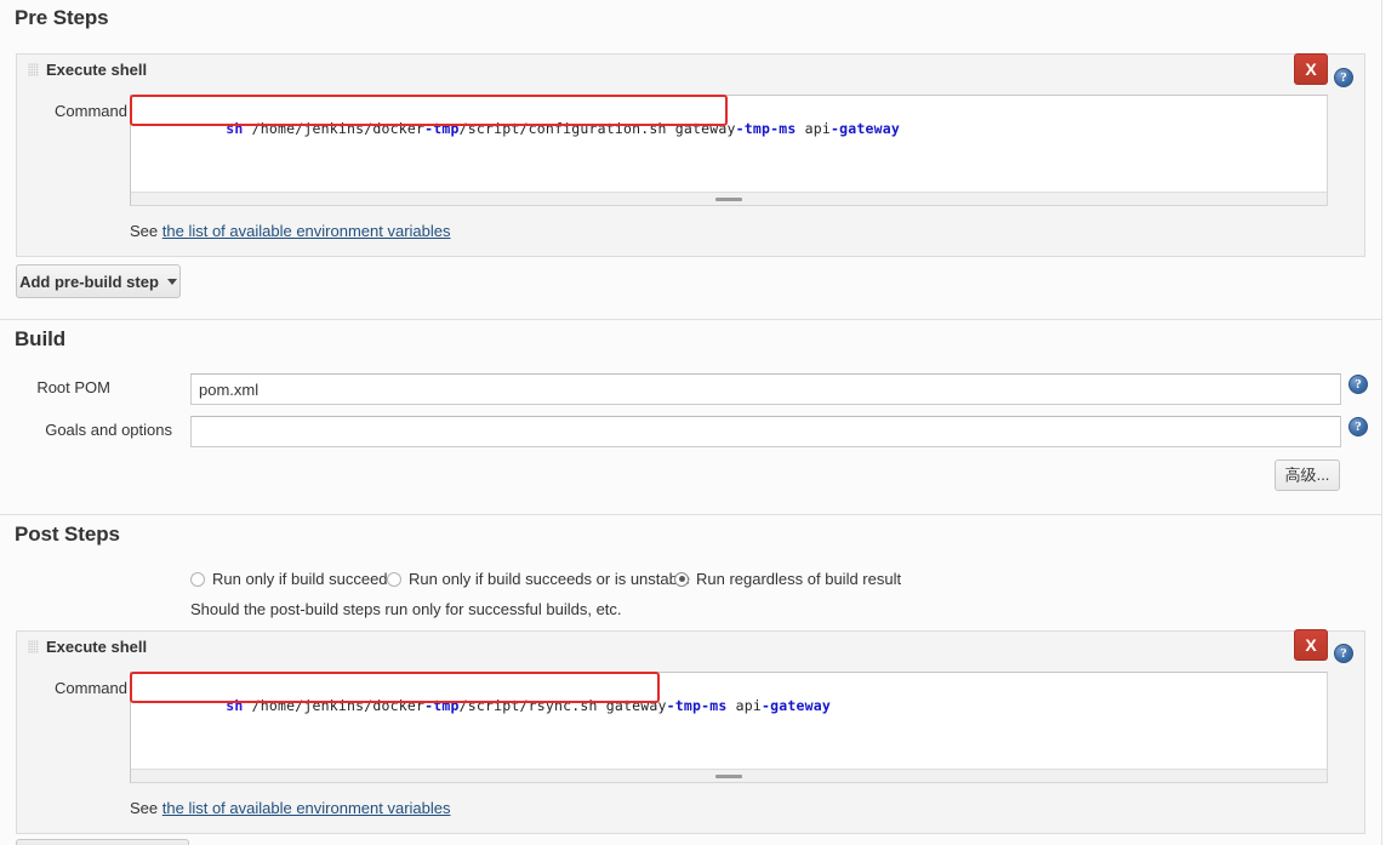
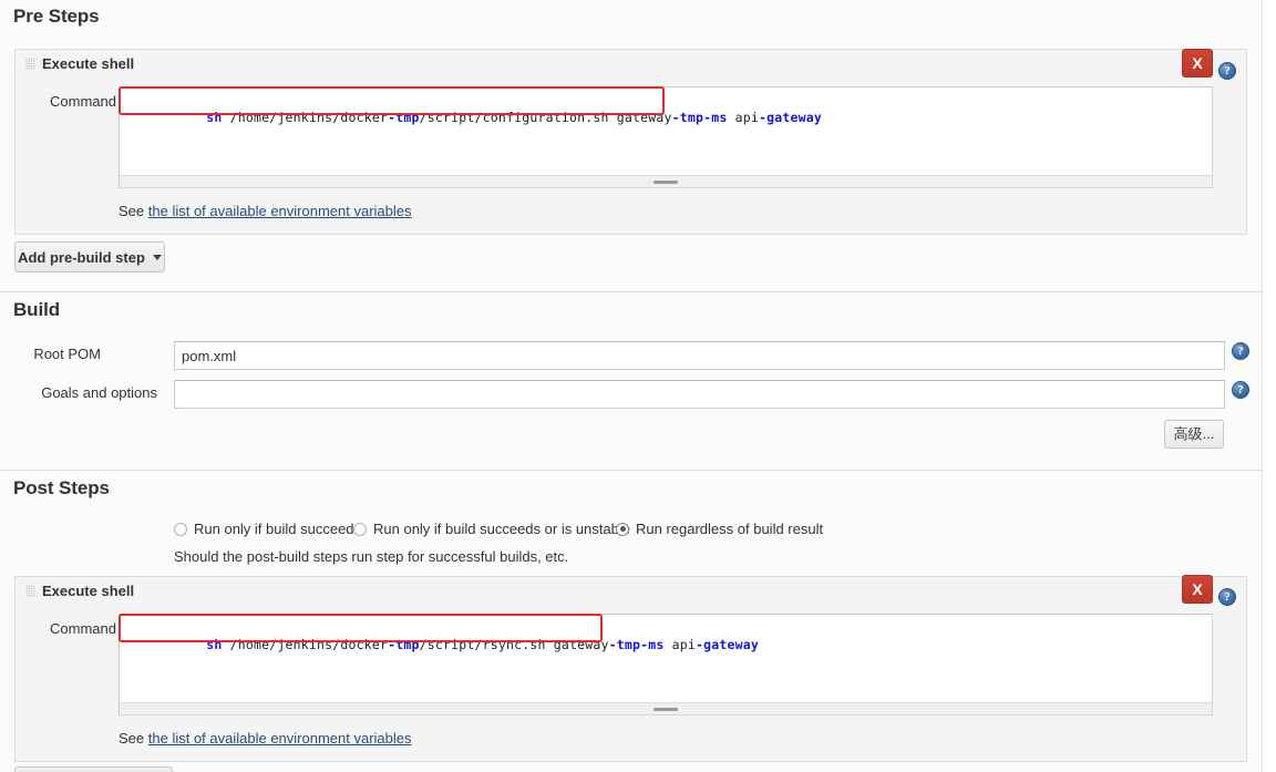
  Pre Steps
  Execute shell
  Command
  sh /home/jenkins/docker-tmp/script/configuration.sh gateway-tmp-ms api-gateway
  See the list of available environment variables
  X
  ?
  Add pre-build step
  Build
  Root POM
  pom.xml
  ?
  Goals and options
  ?
  高级...
  Post Steps
  Run only if build succeed
  Run only if build succeeds or is unsta
  Run regardless of build result
- Should the post-build steps run only for successful builds, etc.
+ Should the post-build steps run step for successful builds, etc.
  Execute shell
  Command
  sh /home/jenkins/docker-tmp/script/rsync.sh gateway-tmp-ms api-gateway
  See the list of available environment variables
  X
  ?
